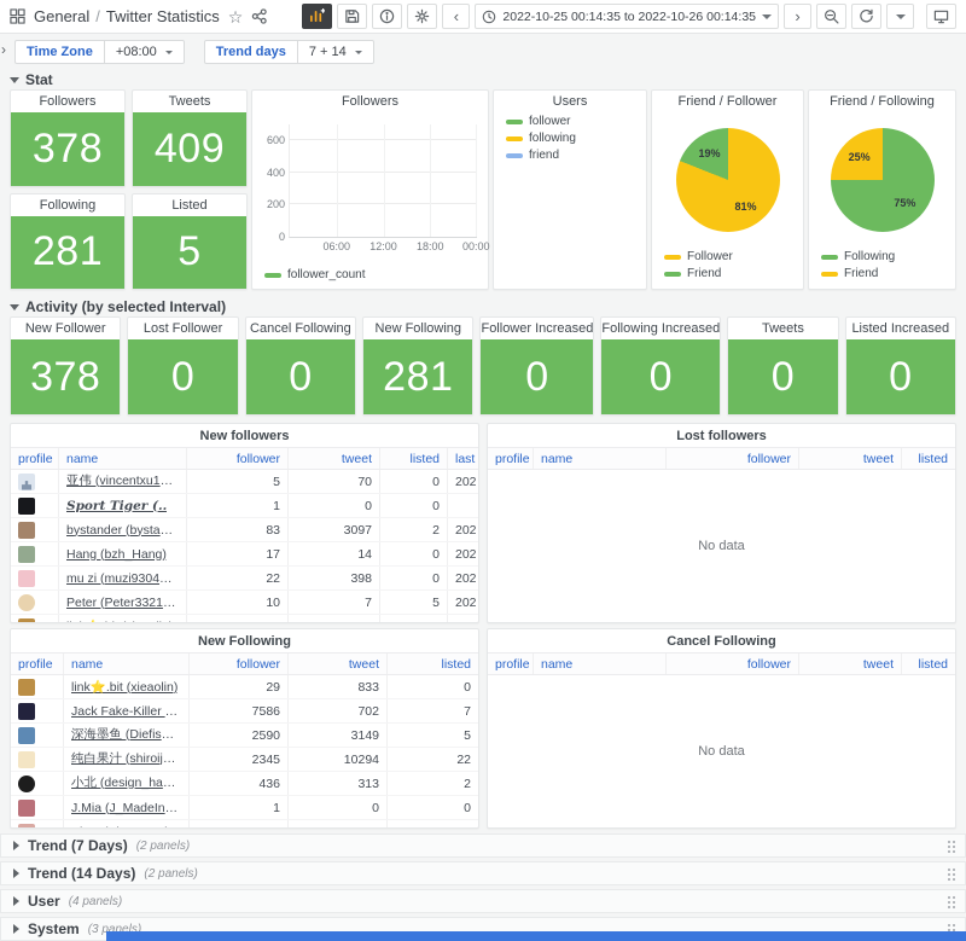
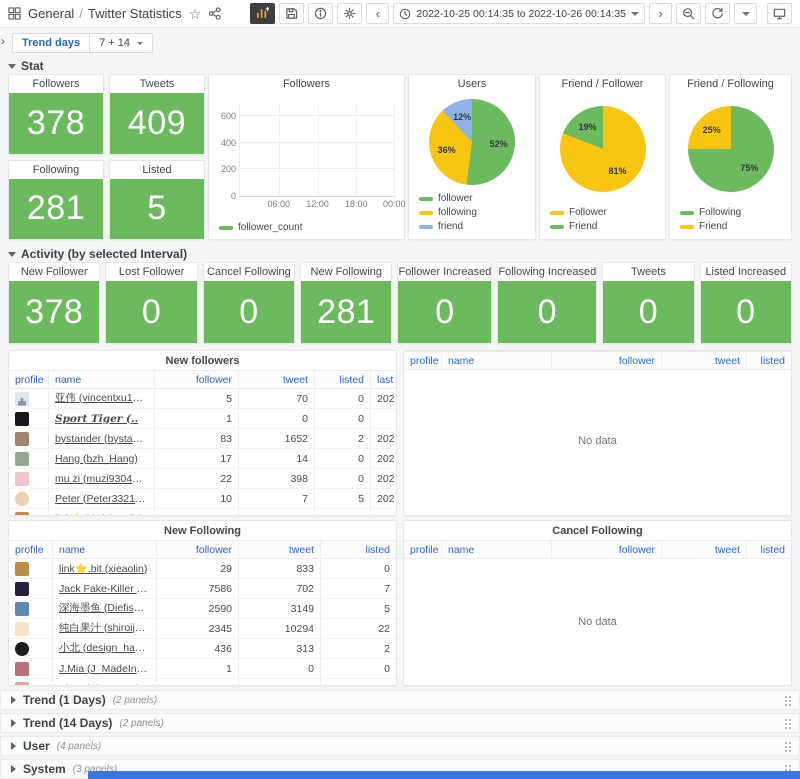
  General
  /
  Twitter Statistics
  ☆
  ‹
  2022-10-25 00:14:35 to 2022-10-26 00:14:35
  ›
  ›
- Time Zone
- +08:00
  Trend days
  7 + 14
  Stat
  Followers
  378
  Tweets
  409
  Following
  281
  Listed
  5
  Followers
  600
  400
  200
  0
  06:00
  12:00
  18:00
  00:00
  follower_count
  Users
+ 52%
+ 36%
+ 12%
  follower
  following
  friend
  Friend / Follower
  81%
  19%
  Follower
  Friend
  Friend / Following
  75%
  25%
  Following
  Friend
  Activity (by selected Interval)
  New Follower
  378
  Lost Follower
  0
  Cancel Following
  0
  New Following
  281
  Follower Increased
  0
  Following Increased
  0
  Tweets
  0
  Listed Increased
  0
  New followers
  profile
  name
  follower
  tweet
  listed
  last
  亚伟 (vincentxu1318
  5
  70
  0
  202
  Sport Tiger (..
  1
  0
  0
  bystander (bystand.
  83
- 3097
+ 1652
  2
  202
  Hang (bzh_Hang)
  17
  14
  0
  202
  mu zi (muzi930409.
  22
  398
  0
  202
  Peter (Peter332167
  10
  7
  5
  202
- Lost followers
  profile
  name
  follower
  tweet
  listed
  No data
  New Following
  profile
  name
  follower
  tweet
  listed
  link⭐.bit (xieaolin)
  29
  833
  0
  Jack Fake-Killer (P
  7586
  702
  7
  深海墨鱼 (Diefish66
  2590
  3149
  5
  纯白果汁 (shiroijusu
  2345
  10294
  22
  小北 (design_hacki
  436
  313
  2
  J.Mia (J_MadeInAp
  1
  0
  0
  Cancel Following
  profile
  name
  follower
  tweet
  listed
  No data
- Trend (7 Days)
+ Trend (1 Days)
  (2 panels)
  Trend (14 Days)
  (2 panels)
  User
  (4 panels)
  System
  (3 panels)
